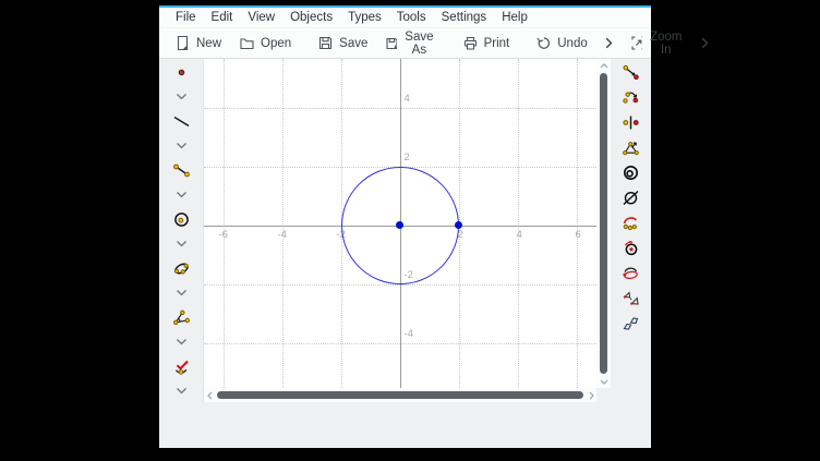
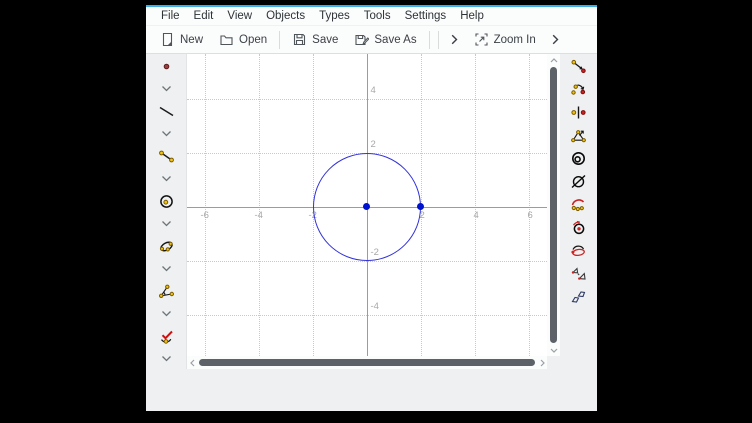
  File
  Edit
  View
  Objects
  Types
  Tools
  Settings
  Help
  New
  Open
  Save
  Save As
- Print
- Undo
  Zoom In
  -6
  -4
  -2
  2
  4
  6
  4
  2
  -2
  -4
